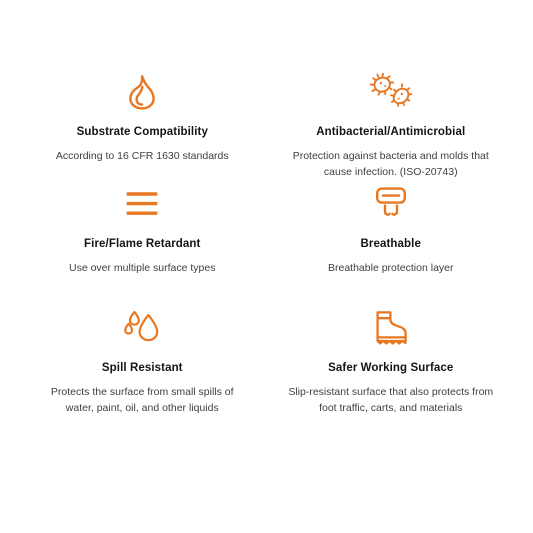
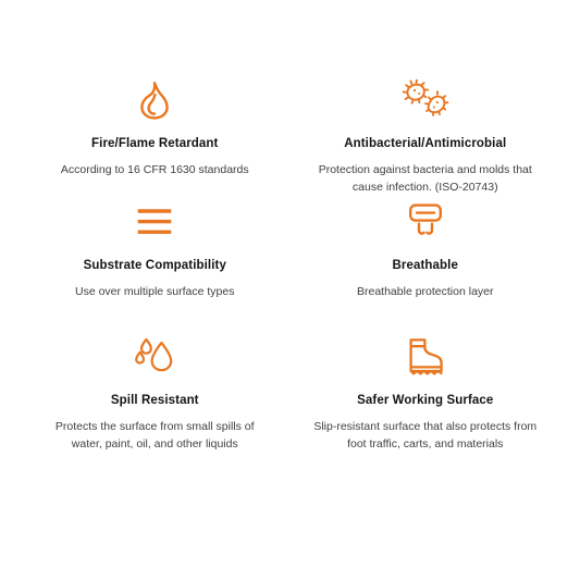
- Substrate Compatibility
+ Fire/Flame Retardant
  According to 16 CFR 1630 standards
  Antibacterial/Antimicrobial
  Protection against bacteria and molds that cause infection. (ISO-20743)
- Fire/Flame Retardant
+ Substrate Compatibility
  Use over multiple surface types
  Breathable
  Breathable protection layer
  Spill Resistant
  Protects the surface from small spills of water, paint, oil, and other liquids
  Safer Working Surface
  Slip-resistant surface that also protects from foot traffic, carts, and materials
